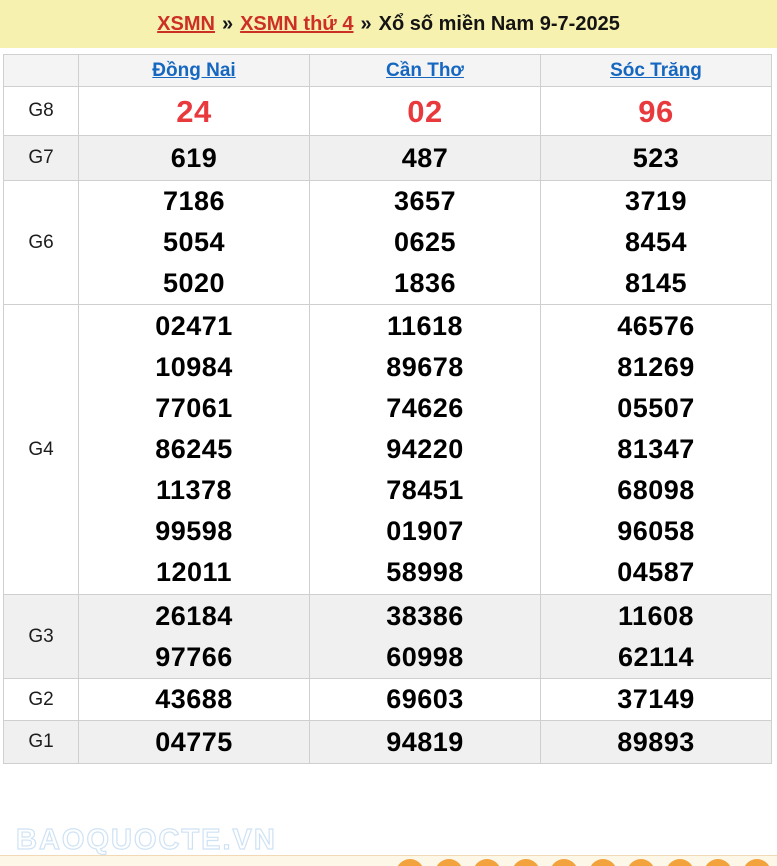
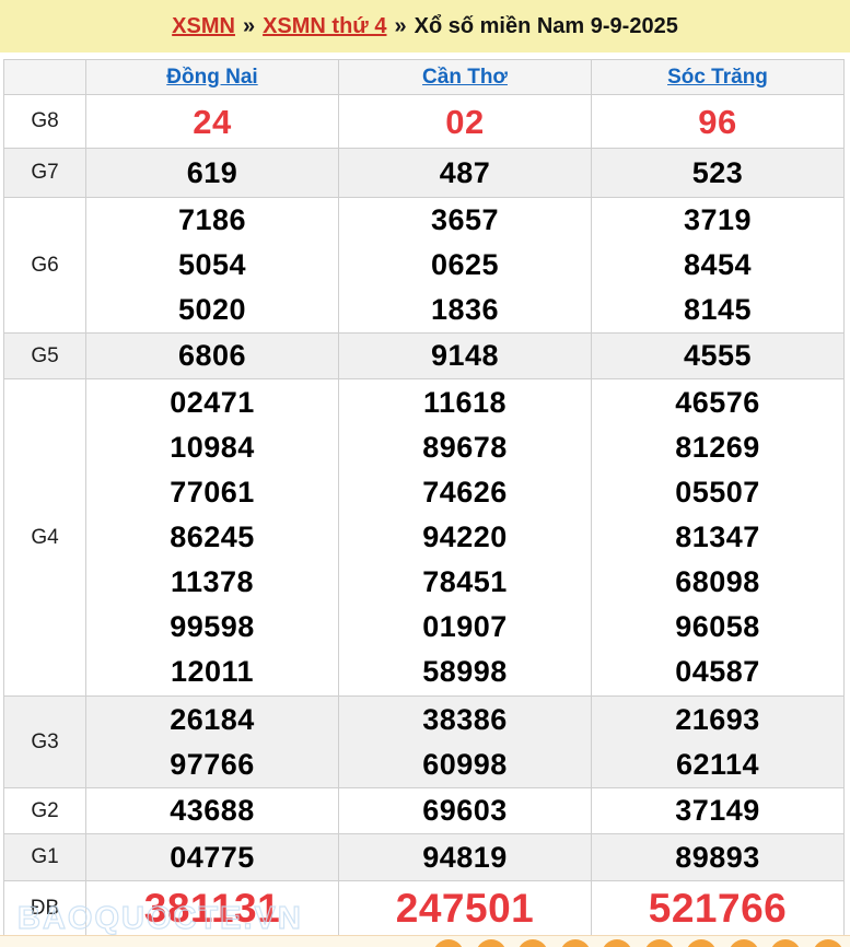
- XSMN » XSMN thứ 4 » Xổ số miền Nam 9-7-2025
+ XSMN » XSMN thứ 4 » Xổ số miền Nam 9-9-2025
  	Đồng Nai	Cần Thơ	Sóc Trăng
  G8	24	02	96
  G7	619	487	523
  G6	7186 5054 5020	3657 0625 1836	3719 8454 8145
+ G5	6806	9148	4555
  G4	02471 10984 77061 86245 11378 99598 12011	11618 89678 74626 94220 78451 01907 58998	46576 81269 05507 81347 68098 96058 04587
- G3	26184 97766	38386 60998	11608 62114
+ G3	26184 97766	38386 60998	21693 62114
  G2	43688	69603	37149
  G1	04775	94819	89893
+ ĐB	381131	247501	521766
  BAOQUOCTE.VN
